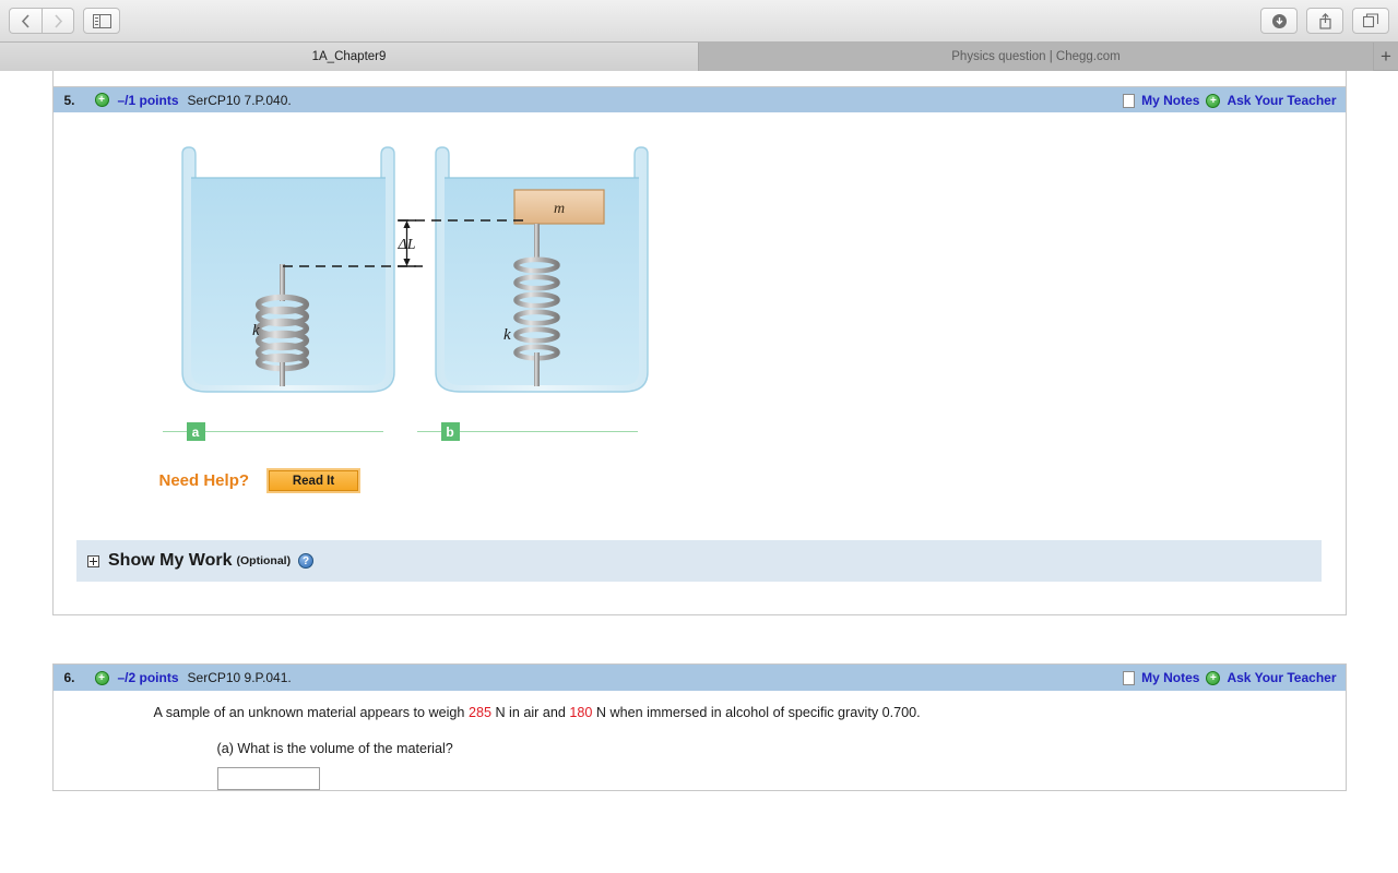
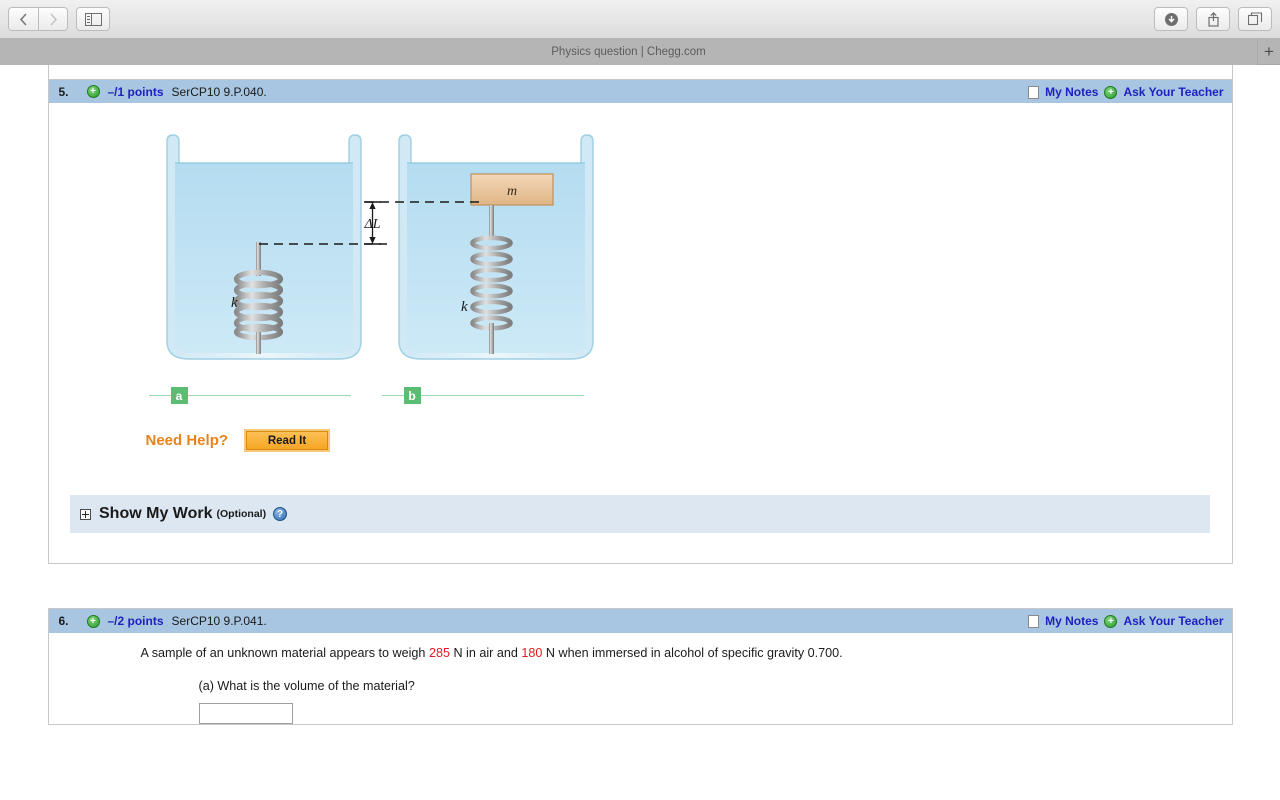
- 1A_Chapter9
  Physics question | Chegg.com
  +
  5.
  +
  –/1 points
- SerCP10 7.P.040.
+ SerCP10 9.P.040.
  My Notes
  +
  Ask Your Teacher
  k
  m
  k
  ΔL
  a
  b
  Need Help?
  Read It
  Show My Work
  (Optional)
  ?
  6.
  +
  –/2 points
  SerCP10 9.P.041.
  My Notes
  +
  Ask Your Teacher
  A sample of an unknown material appears to weigh 285 N in air and 180 N when immersed in alcohol of specific gravity 0.700.
  (a) What is the volume of the material?
